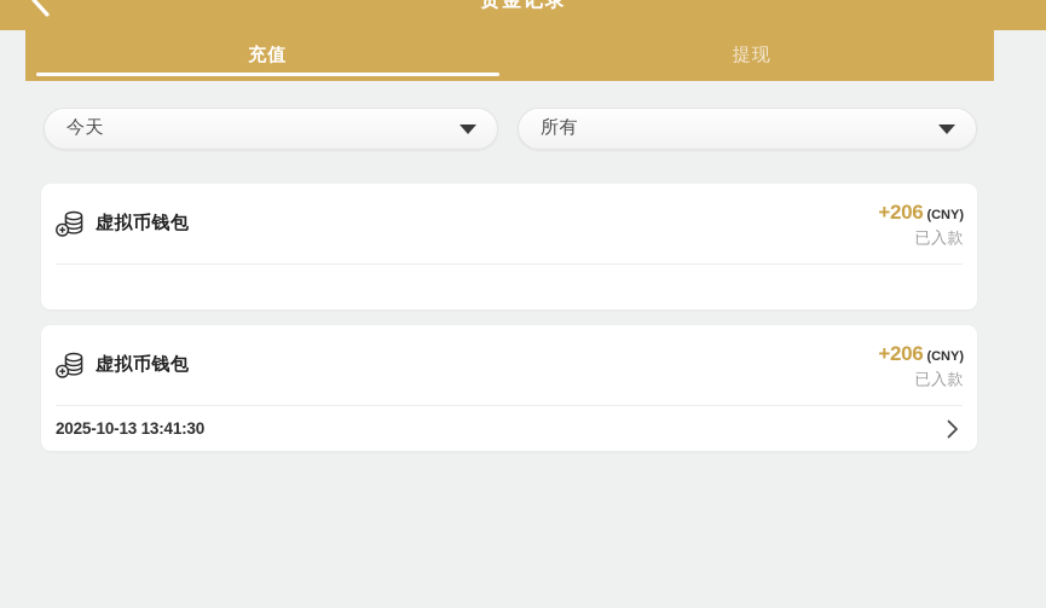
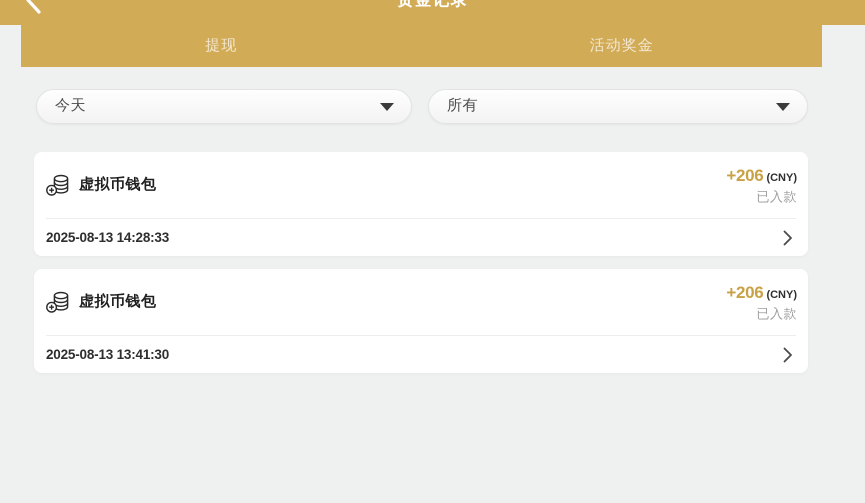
- 充值
  提现
+ 活动奖金
  今天
  所有
  虚拟币钱包
  +206 (CNY)
  已入款
+ 2025-08-13 14:28:33
  虚拟币钱包
  +206 (CNY)
  已入款
- 2025-10-13 13:41:30
+ 2025-08-13 13:41:30
